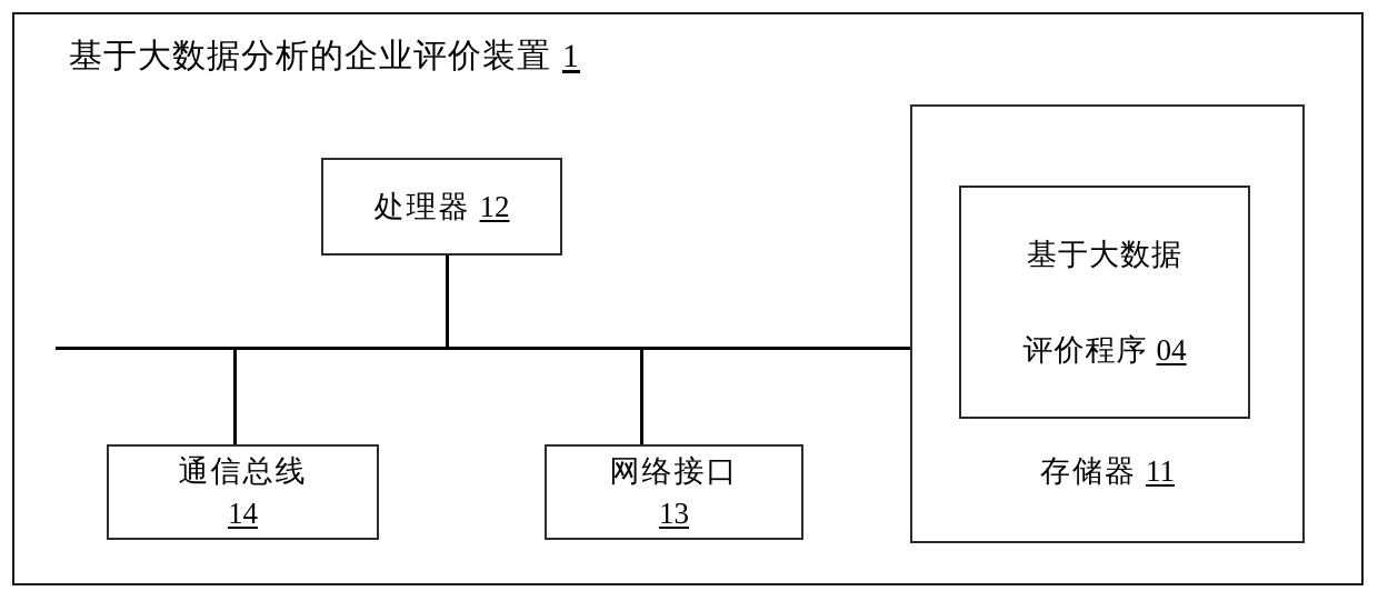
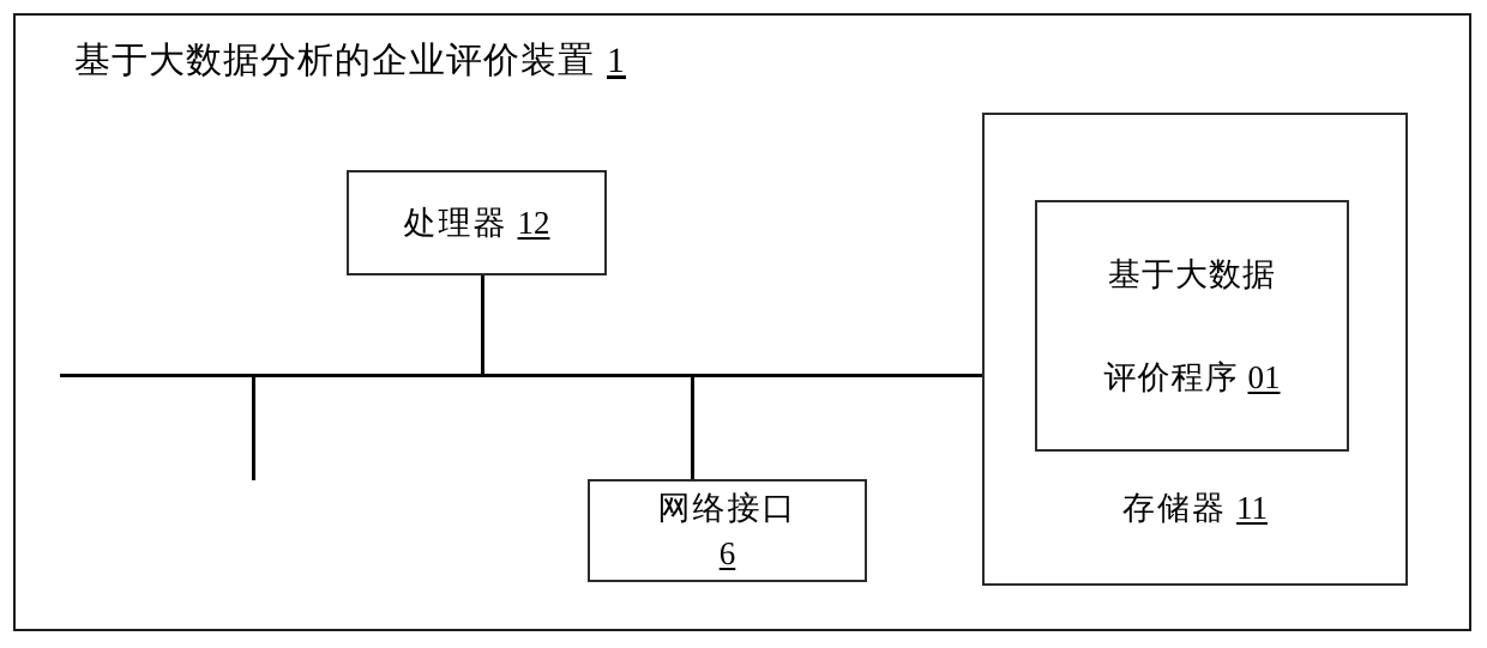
  基于大数据分析的企业评价装置 1
  处理器 12
- 通信总线
- 14
  网络接口
- 13
+ 6
  基于大数据
- 评价程序 04
+ 评价程序 01
  存储器 11
